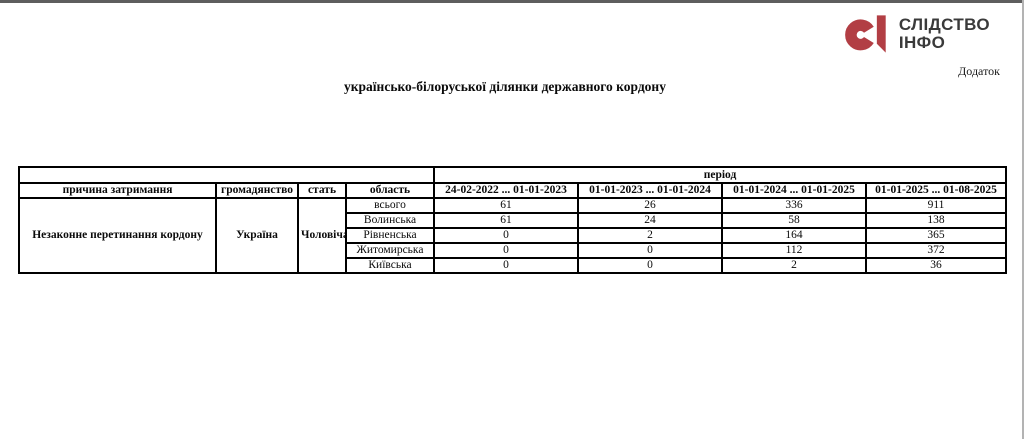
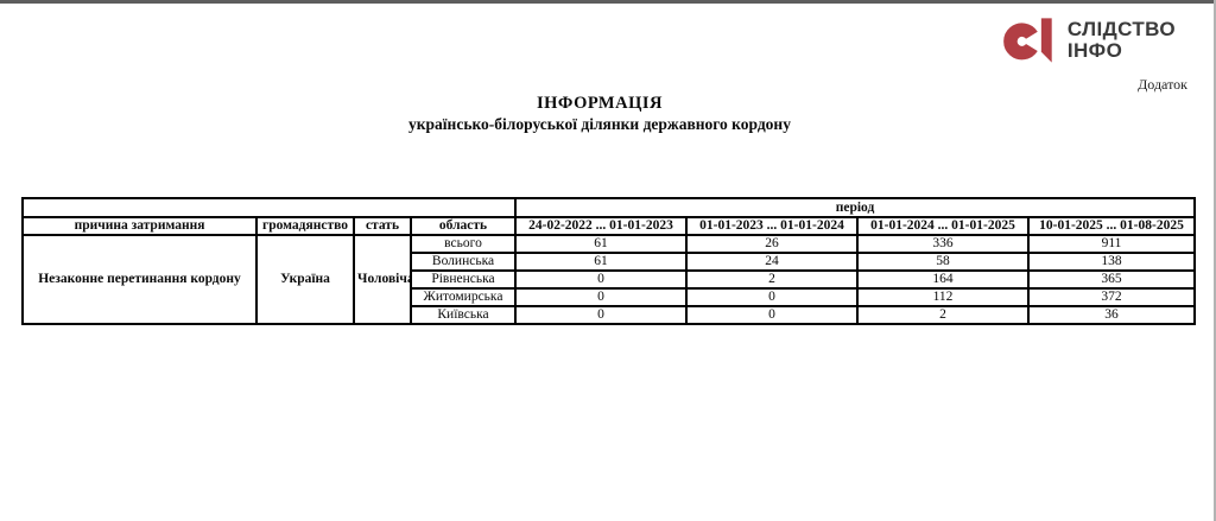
  СЛІДСТВО
  ІНФО
  Додаток
+ ІНФОРМАЦІЯ
  українсько-білоруської ділянки державного кордону
  	період
- причина затримання	громадянство	стать	область	24-02-2022 ... 01-01-2023	01-01-2023 ... 01-01-2024	01-01-2024 ... 01-01-2025	01-01-2025 ... 01-08-2025
+ причина затримання	громадянство	стать	область	24-02-2022 ... 01-01-2023	01-01-2023 ... 01-01-2024	01-01-2024 ... 01-01-2025	10-01-2025 ... 01-08-2025
  Незаконне перетинання кордону	Україна	Чоловіча	всього	61	26	336	911
  Волинська	61	24	58	138
  Рівненська	0	2	164	365
  Житомирська	0	0	112	372
  Київська	0	0	2	36
